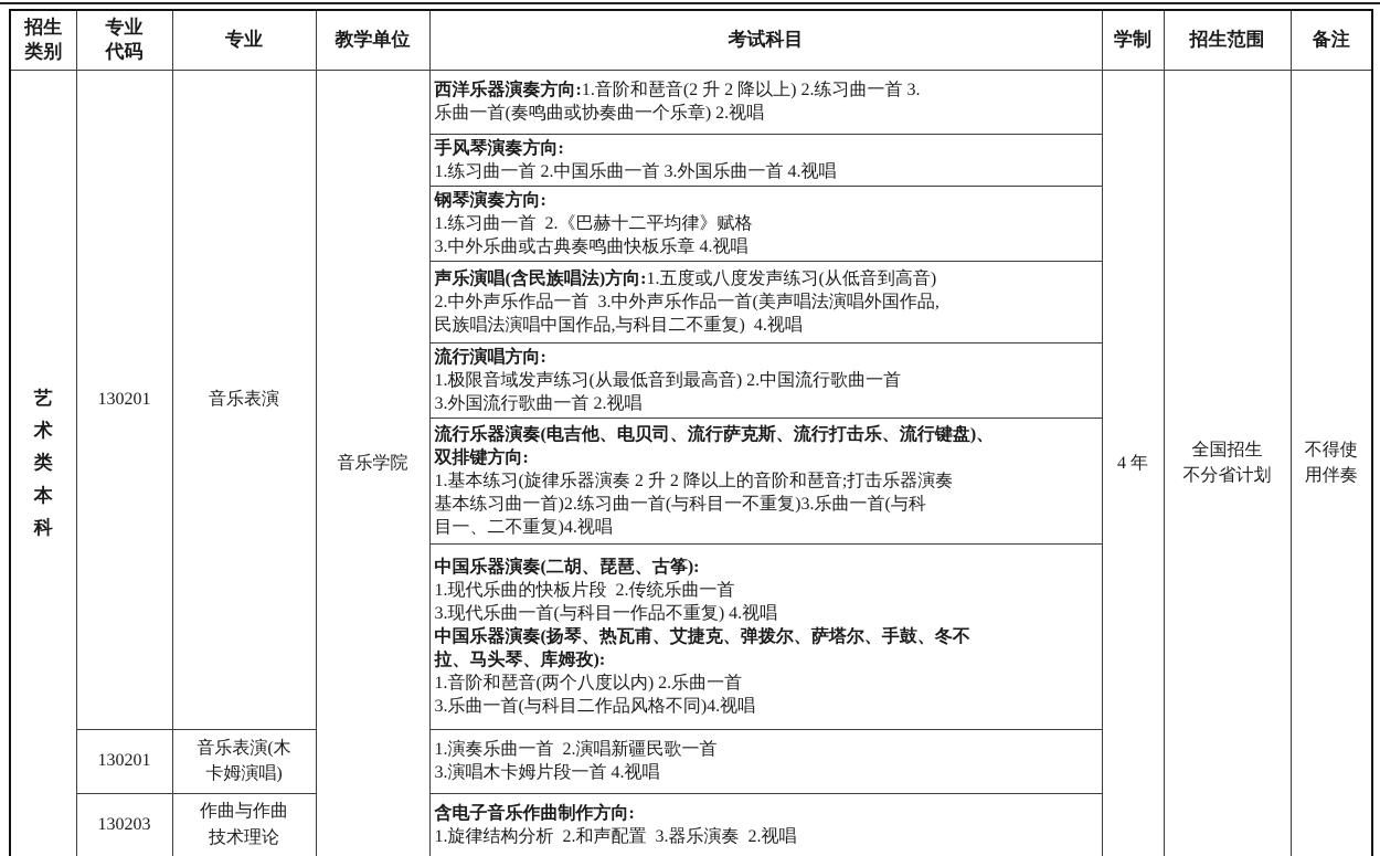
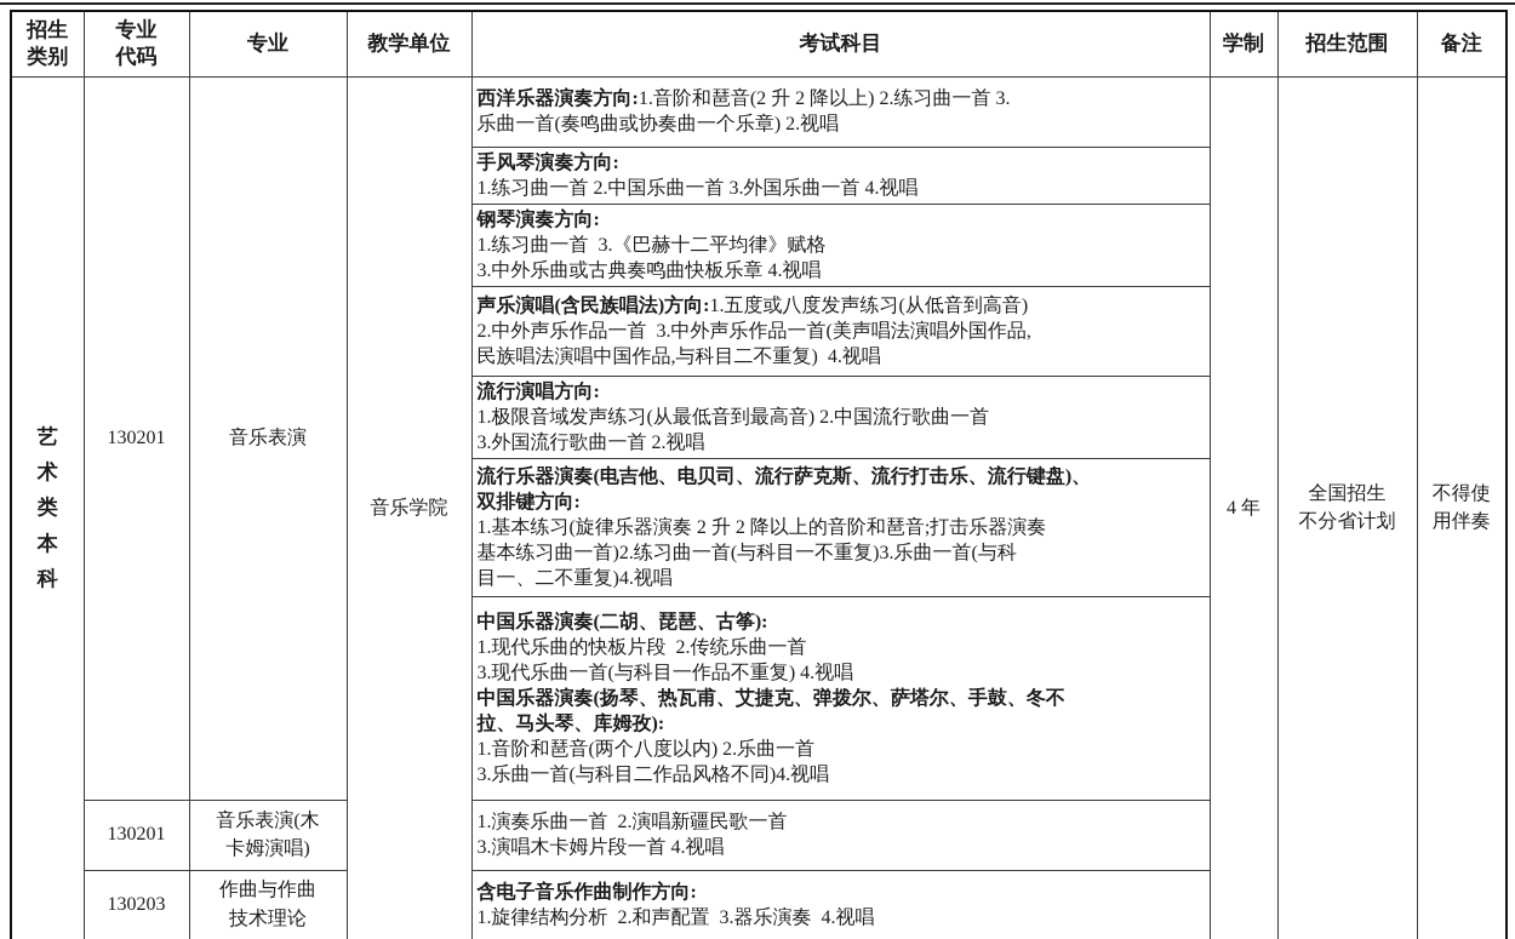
  招生 类别	专业 代码	专业	教学单位	考试科目	学制	招生范围	备注
  艺术类本科	130201	音乐表演	音乐学院	西洋乐器演奏方向:1.音阶和琶音(2 升 2 降以上) 2.练习曲一首 3. 乐曲一首(奏鸣曲或协奏曲一个乐章) 2.视唱	4 年	全国招生 不分省计划	不得使 用伴奏
  手风琴演奏方向: 1.练习曲一首 2.中国乐曲一首 3.外国乐曲一首 4.视唱
- 钢琴演奏方向: 1.练习曲一首 2.《巴赫十二平均律》赋格 3.中外乐曲或古典奏鸣曲快板乐章 4.视唱
+ 钢琴演奏方向: 1.练习曲一首 3.《巴赫十二平均律》赋格 3.中外乐曲或古典奏鸣曲快板乐章 4.视唱
  声乐演唱(含民族唱法)方向:1.五度或八度发声练习(从低音到高音) 2.中外声乐作品一首 3.中外声乐作品一首(美声唱法演唱外国作品, 民族唱法演唱中国作品,与科目二不重复) 4.视唱
  流行演唱方向: 1.极限音域发声练习(从最低音到最高音) 2.中国流行歌曲一首 3.外国流行歌曲一首 2.视唱
  流行乐器演奏(电吉他、电贝司、流行萨克斯、流行打击乐、流行键盘)、 双排键方向: 1.基本练习(旋律乐器演奏 2 升 2 降以上的音阶和琶音;打击乐器演奏 基本练习曲一首)2.练习曲一首(与科目一不重复)3.乐曲一首(与科 目一、二不重复)4.视唱
  中国乐器演奏(二胡、琵琶、古筝): 1.现代乐曲的快板片段 2.传统乐曲一首 3.现代乐曲一首(与科目一作品不重复) 4.视唱 中国乐器演奏(扬琴、热瓦甫、艾捷克、弹拨尔、萨塔尔、手鼓、冬不 拉、马头琴、库姆孜): 1.音阶和琶音(两个八度以内) 2.乐曲一首 3.乐曲一首(与科目二作品风格不同)4.视唱
  130201	音乐表演(木 卡姆演唱)	1.演奏乐曲一首 2.演唱新疆民歌一首 3.演唱木卡姆片段一首 4.视唱
- 130203	作曲与作曲 技术理论	含电子音乐作曲制作方向: 1.旋律结构分析 2.和声配置 3.器乐演奏 2.视唱
+ 130203	作曲与作曲 技术理论	含电子音乐作曲制作方向: 1.旋律结构分析 2.和声配置 3.器乐演奏 4.视唱
